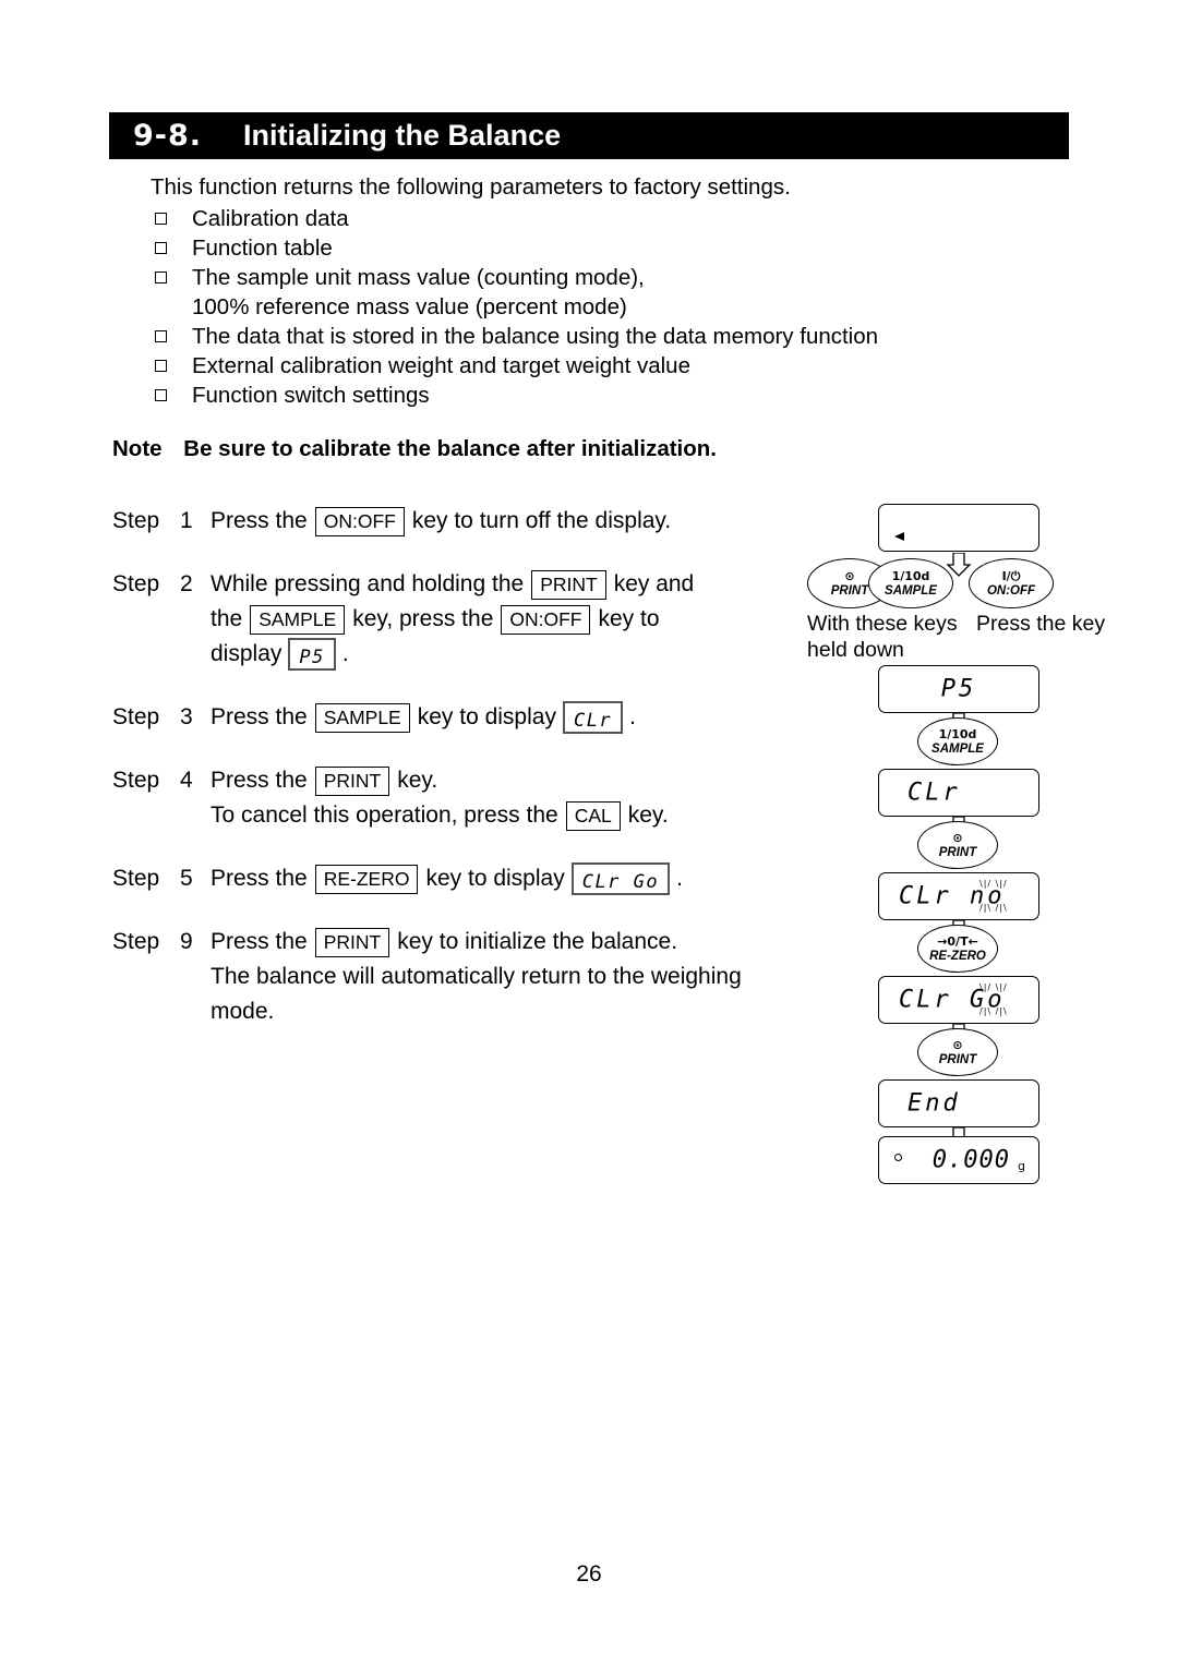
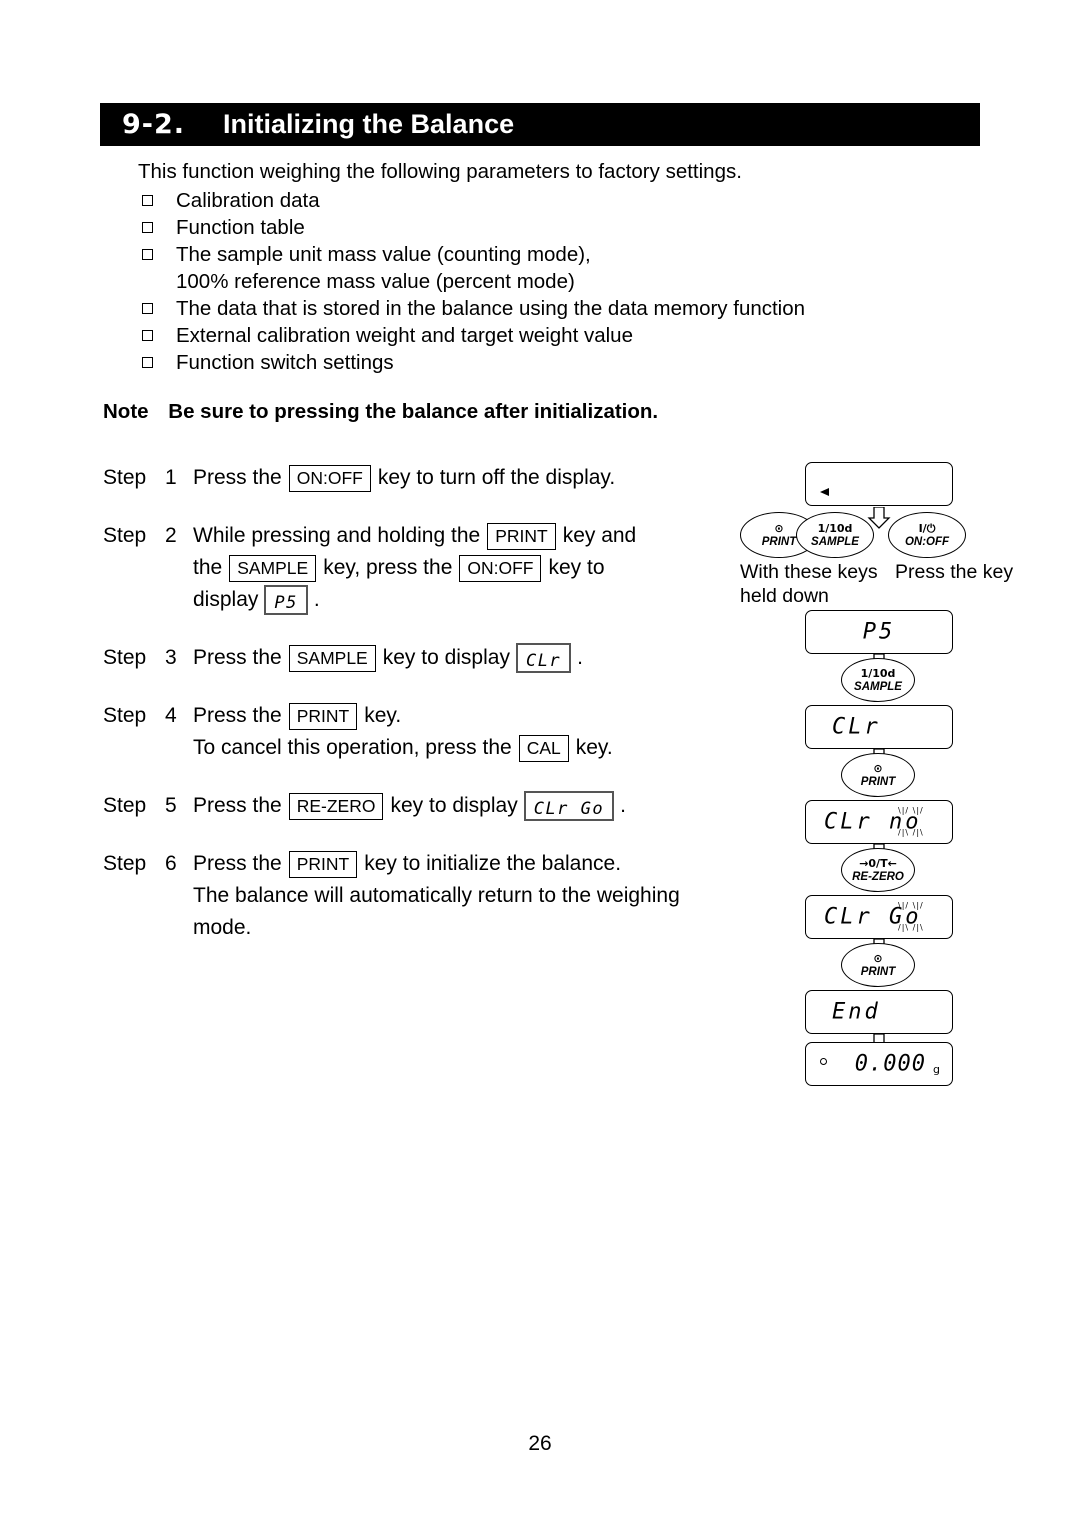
- 9‑8.
+ 9‑2.
  Initializing the Balance
- This function returns the following parameters to factory settings.
+ This function weighing the following parameters to factory settings.
  Calibration data
  Function table
  The sample unit mass value (counting mode),
  100% reference mass value (percent mode)
  The data that is stored in the balance using the data memory function
  External calibration weight and target weight value
  Function switch settings
- Note Be sure to calibrate the balance after initialization.
+ Note Be sure to pressing the balance after initialization.
  Step
  1
  Press the
  ON:OFF
  key to turn off the display.
  Step
  2
  While pressing and holding the
  PRINT
  key and
  the
  SAMPLE
  key, press the
  ON:OFF
  key to
  display
  P5
  .
  Step
  3
  Press the
  SAMPLE
  key to display
  CLr
  .
  Step
  4
  Press the
  PRINT
  key.
  To cancel this operation, press the
  CAL
  key.
  Step
  5
  Press the
  RE-ZERO
  key to display
  CLr Go
  .
  Step
- 9
+ 6
  Press the
  PRINT
  key to initialize the balance.
  The balance will automatically return to the weighing
  mode.
  ⊙
  PRINT
  1/10d
  SAMPLE
  I/⏻
  ON:OFF
  With these keys
  held down
  Press the key
  P5
  1/10d
  SAMPLE
  CLr
  ⊙
  PRINT
  CLr no
  \|/ \|/
  /|\ /|\
  →0/T←
  RE-ZERO
  CLr Go
  \|/ \|/
  /|\ /|\
  ⊙
  PRINT
  End
  0.000
  g
  26
